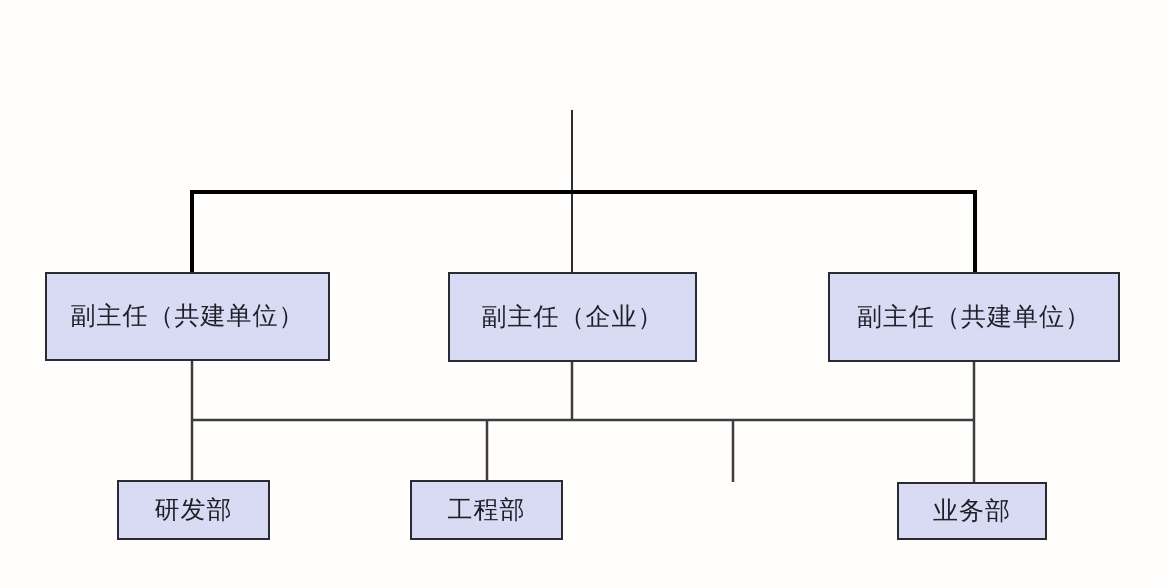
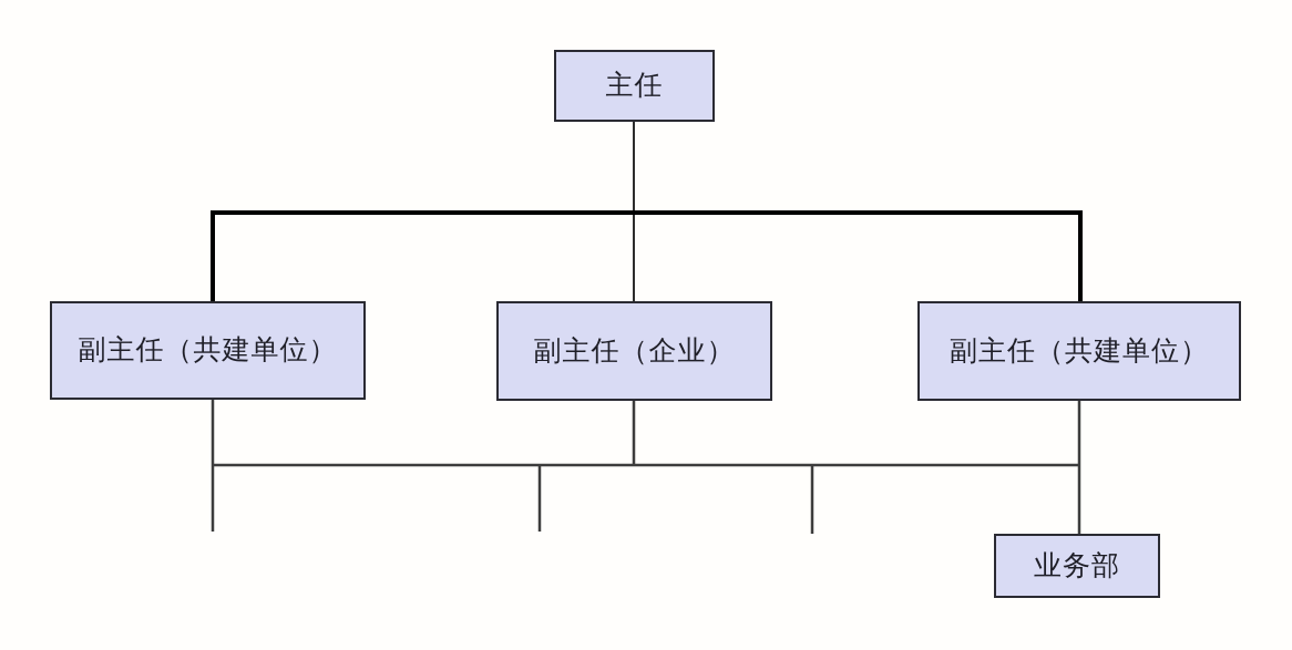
+ 主任
  副主任（共建单位）
  副主任（企业）
  副主任（共建单位）
- 研发部
- 工程部
  业务部
